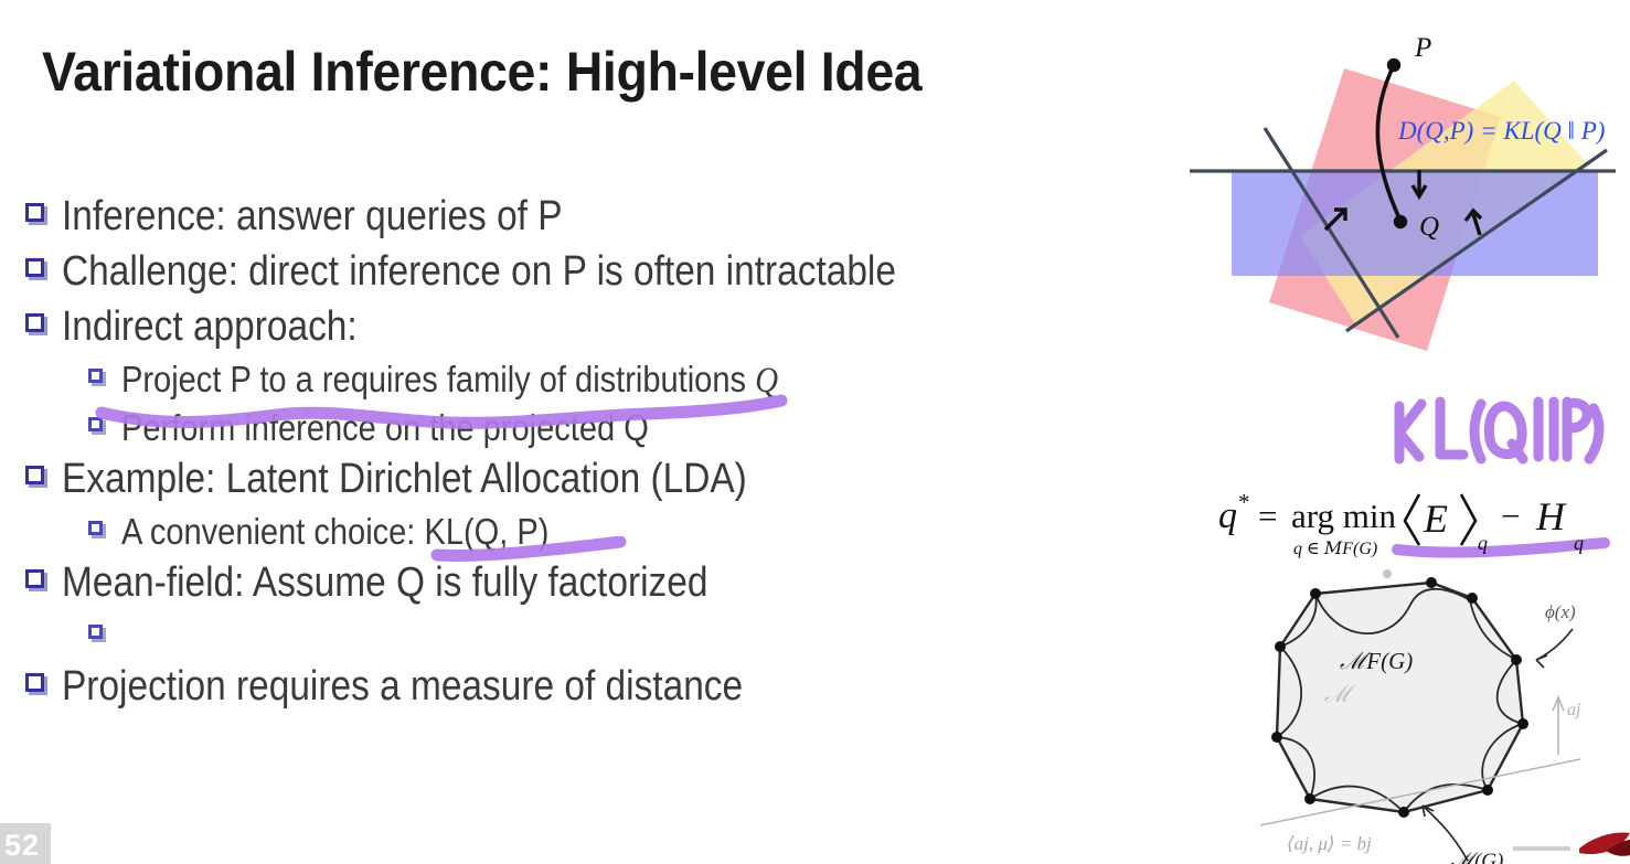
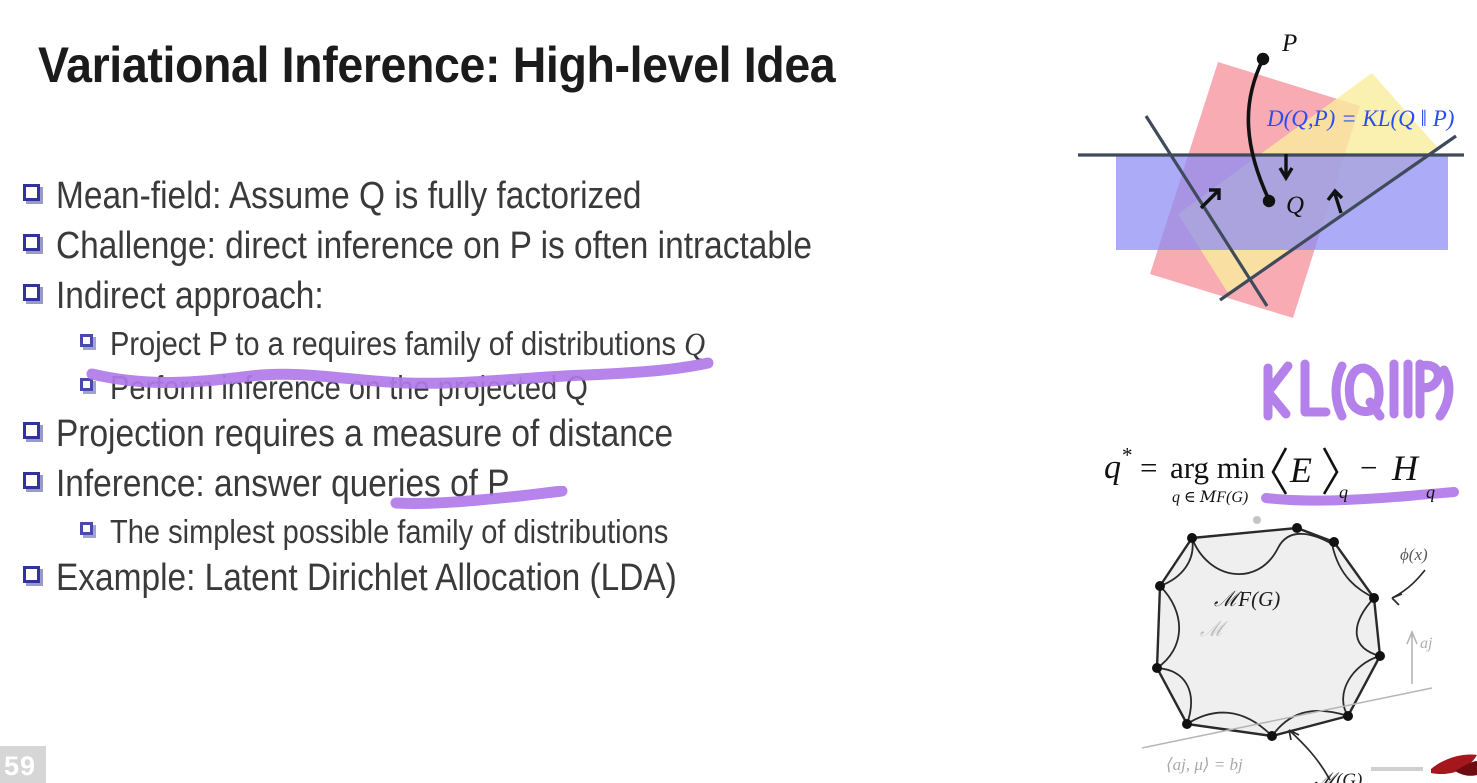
  Variational Inference: High-level Idea
- Inference: answer queries of P
+ Mean-field: Assume Q is fully factorized
  Challenge: direct inference on P is often intractable
  Indirect approach:
  Project P to a requires family of distributions Q
  Pem inference onojected Q
- Example: Latent Dirichlet Allocation (LDA)
+ Projection requires a measure of distance
- A convenient choice: KL(Q, P)
- Mean-field: Assume Q is fully factorized
+ Inference: answer queries of P
+ The simplest possible family of distributions
- Projection requires a measure of distance
+ Example: Latent Dirichlet Allocation (LDA)
- 52
+ 59
  P
  Q
  D(Q,P) = KL(Q ‖ P)
  q
  *
  =
  arg min
  q ∈ 𝑀F(G)
  E
  q
  −
  H
  q
  ℳF(G)
  ℳ
  ϕ(x)
  aj
  ⟨aj, μ⟩ = bj
  ℳ(G)
